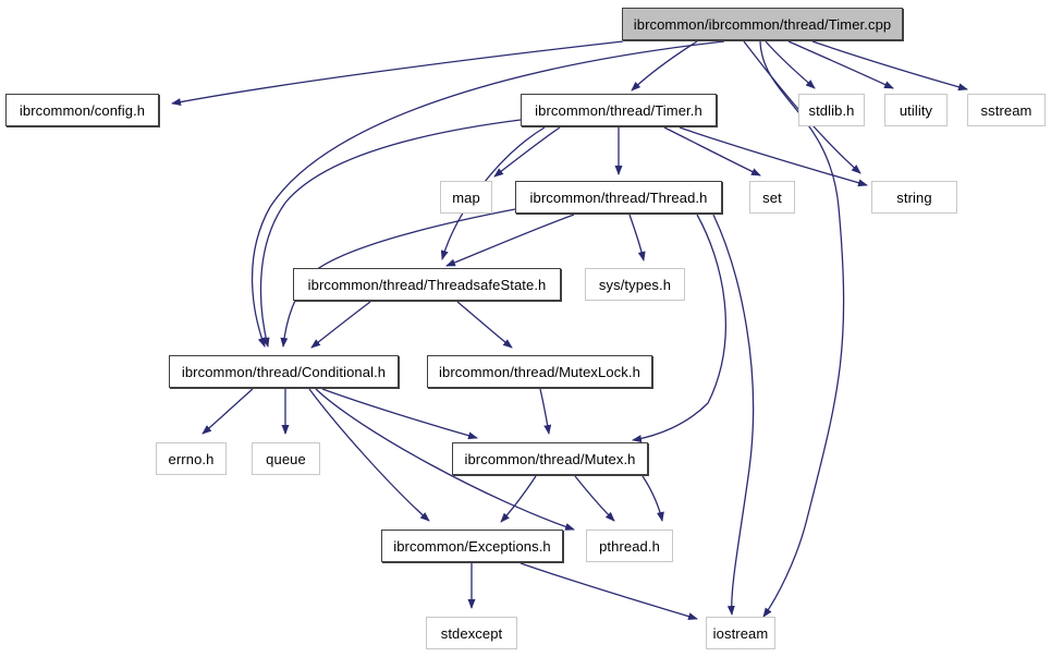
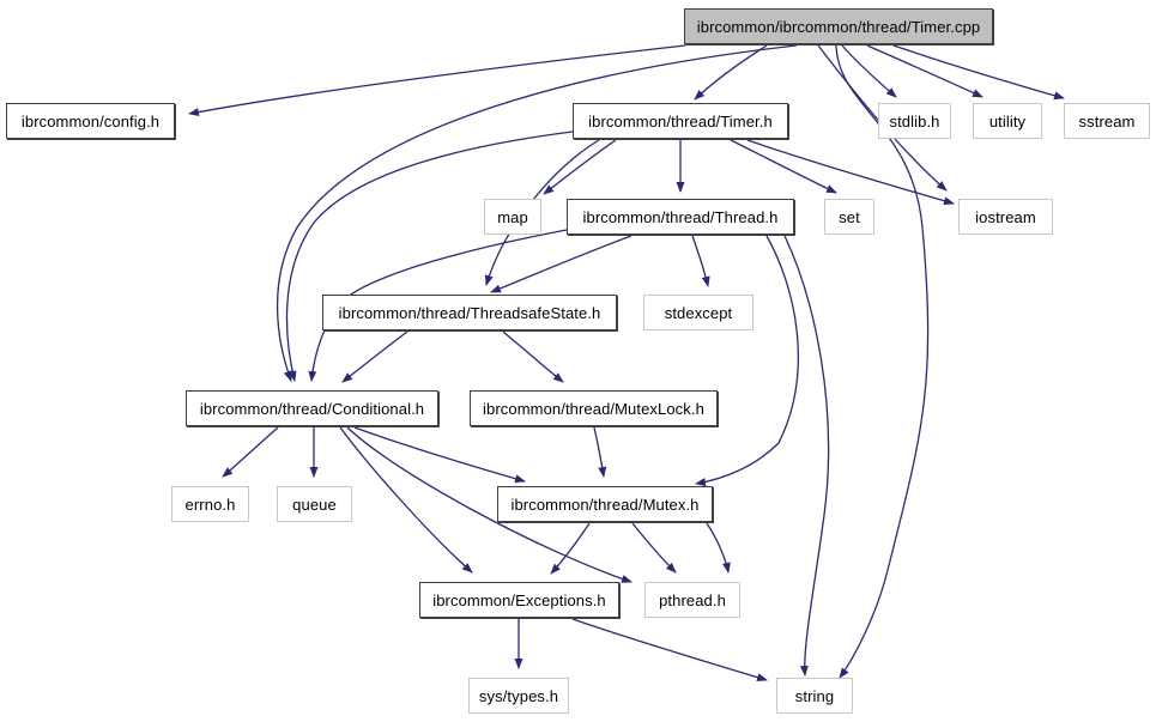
  ibrcommon/ibrcommon/thread/Timer.cpp
  ibrcommon/config.h
  ibrcommon/thread/Timer.h
  stdlib.h
  utility
  sstream
  map
  ibrcommon/thread/Thread.h
  set
- string
+ iostream
  ibrcommon/thread/ThreadsafeState.h
- sys/types.h
+ stdexcept
  ibrcommon/thread/Conditional.h
  ibrcommon/thread/MutexLock.h
  errno.h
  queue
  ibrcommon/thread/Mutex.h
  ibrcommon/Exceptions.h
  pthread.h
- stdexcept
+ sys/types.h
- iostream
+ string
